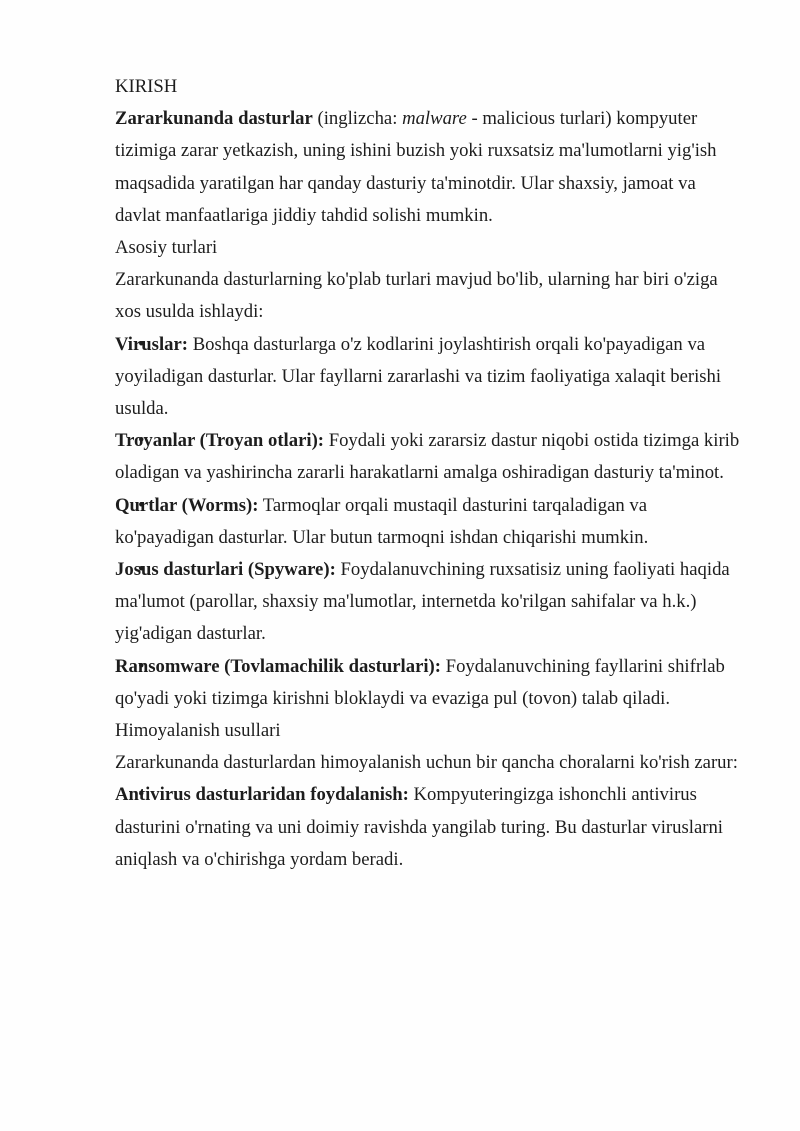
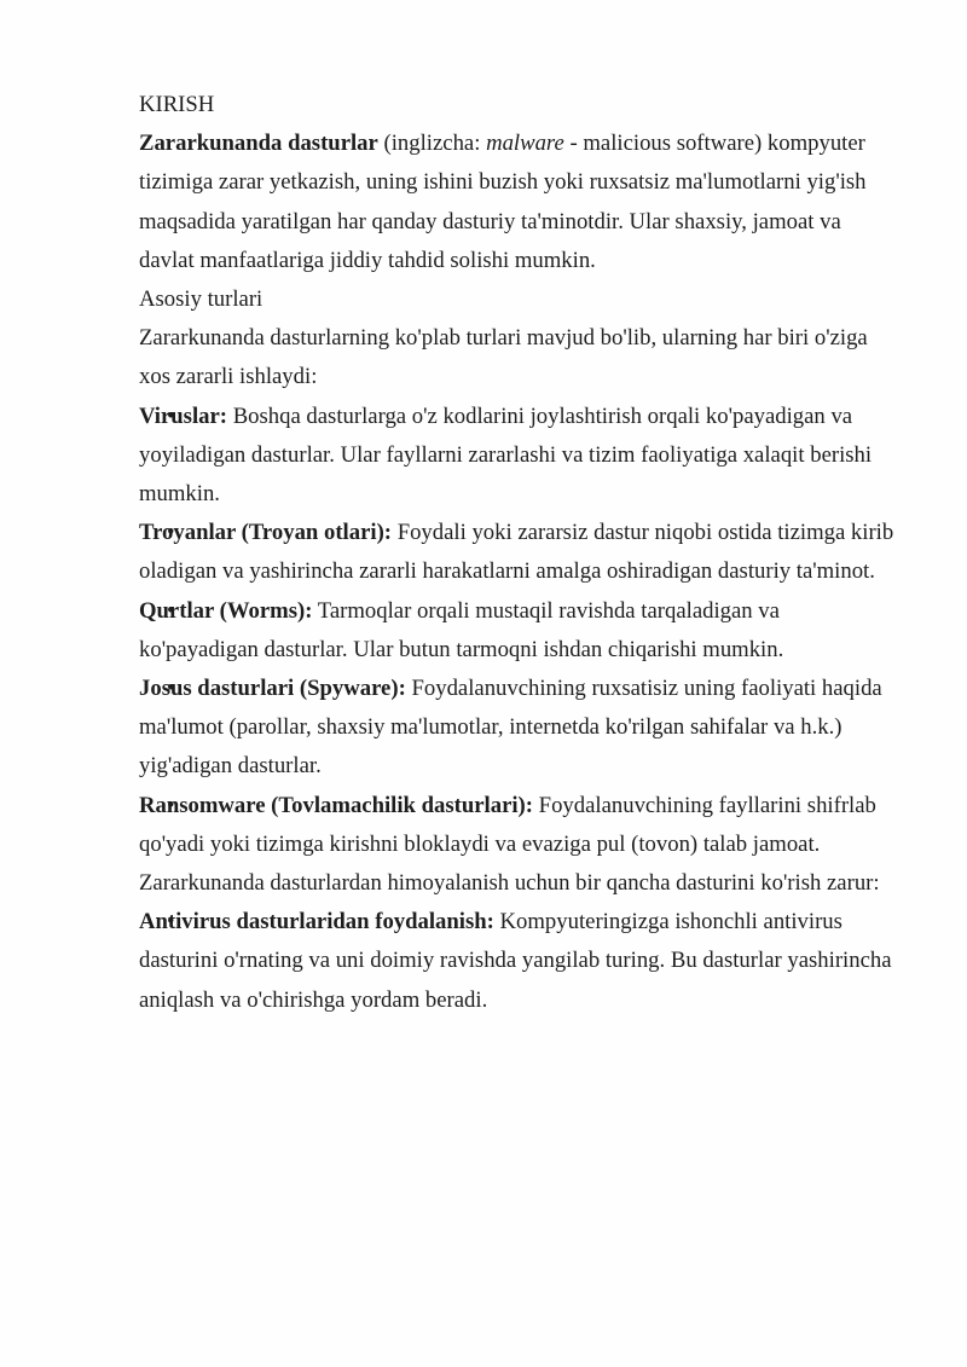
  KIRISH
- Zararkunanda dasturlar (inglizcha: malware - malicious turlari) kompyuter tizimiga zarar yetkazish, uning ishini buzish yoki ruxsatsiz ma'lumotlarni yig'ish maqsadida yaratilgan har qanday dasturiy ta'minotdir. Ular shaxsiy, jamoat va davlat manfaatlariga jiddiy tahdid solishi mumkin.
+ Zararkunanda dasturlar (inglizcha: malware - malicious software) kompyuter tizimiga zarar yetkazish, uning ishini buzish yoki ruxsatsiz ma'lumotlarni yig'ish maqsadida yaratilgan har qanday dasturiy ta'minotdir. Ular shaxsiy, jamoat va davlat manfaatlariga jiddiy tahdid solishi mumkin.
  Asosiy turlari
- Zararkunanda dasturlarning ko'plab turlari mavjud bo'lib, ularning har biri o'ziga xos usulda ishlaydi:
+ Zararkunanda dasturlarning ko'plab turlari mavjud bo'lib, ularning har biri o'ziga xos zararli ishlaydi:
  •
- Viruslar: Boshqa dasturlarga o'z kodlarini joylashtirish orqali ko'payadigan va yoyiladigan dasturlar. Ular fayllarni zararlashi va tizim faoliyatiga xalaqit berishi usulda.
+ Viruslar: Boshqa dasturlarga o'z kodlarini joylashtirish orqali ko'payadigan va yoyiladigan dasturlar. Ular fayllarni zararlashi va tizim faoliyatiga xalaqit berishi mumkin.
  •
  Troyanlar (Troyan otlari): Foydali yoki zararsiz dastur niqobi ostida tizimga kirib oladigan va yashirincha zararli harakatlarni amalga oshiradigan dasturiy ta'minot.
  •
- Qurtlar (Worms): Tarmoqlar orqali mustaqil dasturini tarqaladigan va ko'payadigan dasturlar. Ular butun tarmoqni ishdan chiqarishi mumkin.
+ Qurtlar (Worms): Tarmoqlar orqali mustaqil ravishda tarqaladigan va ko'payadigan dasturlar. Ular butun tarmoqni ishdan chiqarishi mumkin.
  •
  Josus dasturlari (Spyware): Foydalanuvchining ruxsatisiz uning faoliyati haqida ma'lumot (parollar, shaxsiy ma'lumotlar, internetda ko'rilgan sahifalar va h.k.) yig'adigan dasturlar.
  •
- Ransomware (Tovlamachilik dasturlari): Foydalanuvchining fayllarini shifrlab qo'yadi yoki tizimga kirishni bloklaydi va evaziga pul (tovon) talab qiladi.
+ Ransomware (Tovlamachilik dasturlari): Foydalanuvchining fayllarini shifrlab qo'yadi yoki tizimga kirishni bloklaydi va evaziga pul (tovon) talab jamoat.
- Himoyalanish usullari
- Zararkunanda dasturlardan himoyalanish uchun bir qancha choralarni ko'rish zarur:
+ Zararkunanda dasturlardan himoyalanish uchun bir qancha dasturini ko'rish zarur:
  •
- Antivirus dasturlaridan foydalanish: Kompyuteringizga ishonchli antivirus dasturini o'rnating va uni doimiy ravishda yangilab turing. Bu dasturlar viruslarni aniqlash va o'chirishga yordam beradi.
+ Antivirus dasturlaridan foydalanish: Kompyuteringizga ishonchli antivirus dasturini o'rnating va uni doimiy ravishda yangilab turing. Bu dasturlar yashirincha aniqlash va o'chirishga yordam beradi.
